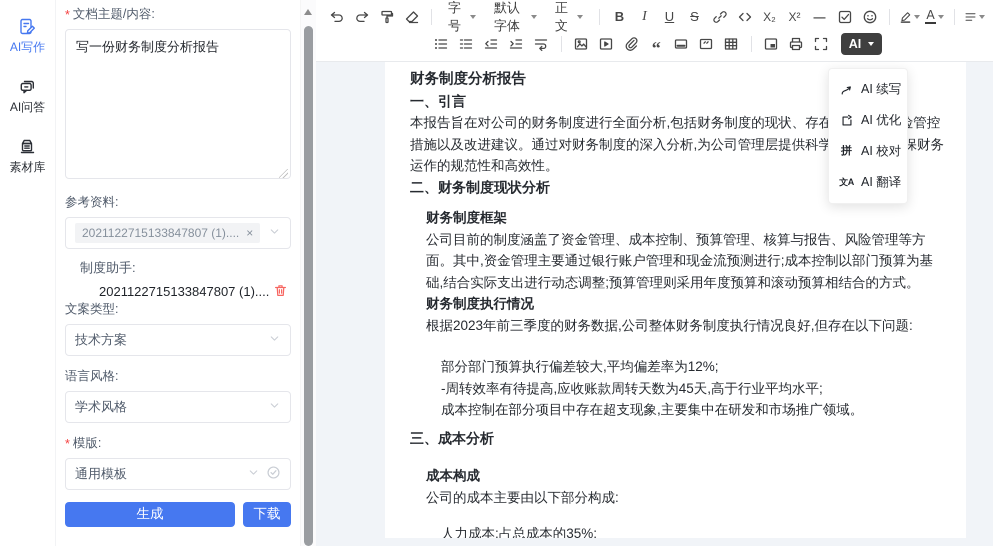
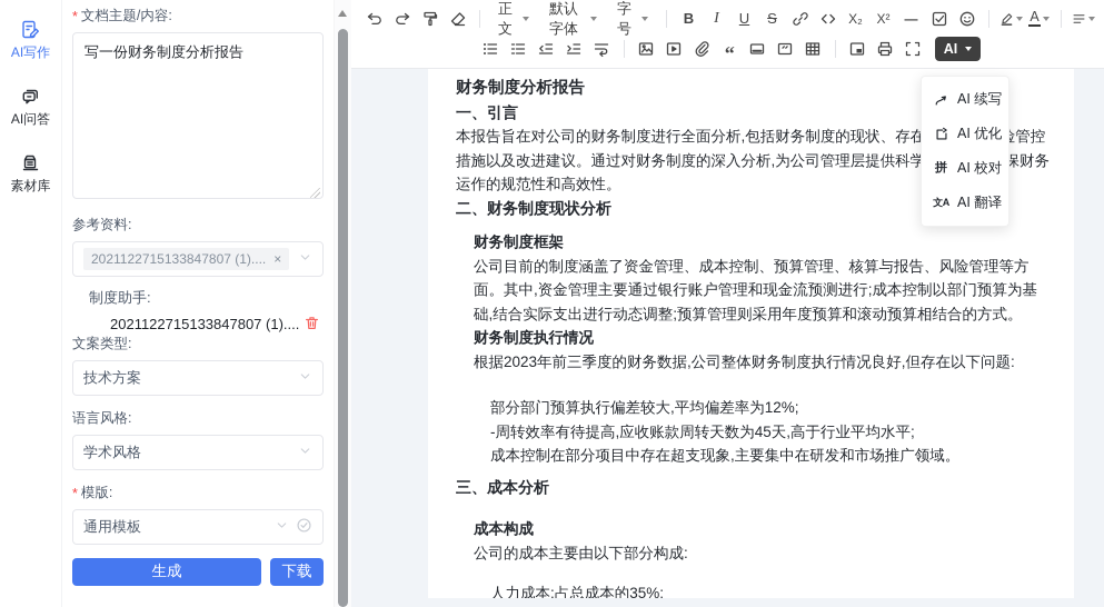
  AI写作
  AI问答
  素材库
  *
  文档主题/内容:
  写一份财务制度分析报告
  参考资料:
  2021122715133847807 (1)....
  ×
  制度助手:
  2021122715133847807 (1)....
  文案类型:
  技术方案
  语言风格:
  学术风格
  *
  模版:
  通用模板
  生成
  下载
- 字号
+ 正文
  默认字体
- 正文
+ 字号
  B
  I
  U
  S
  X₂
  X²
  —
  A
  “
  AI
  财务制度分析报告
  一、引言
  本报告旨在对公司的财务制度进行全面分析,包括财务制度的现状、存在管控措施以及改进建议。通过对财务制度的深入分析,为公司管理层提供科学保财务运作的规范性和高效性。
  二、财务制度现状分析
  财务制度框架
  公司目前的制度涵盖了资金管理、成本控制、预算管理、核算与报告、风险管理等方面。其中,资金管理主要通过银行账户管理和现金流预测进行;成本控制以部门预算为基础,结合实际支出进行动态调整;预算管理则采用年度预算和滚动预算相结合的方式。
  财务制度执行情况
  根据2023年前三季度的财务数据,公司整体财务制度执行情况良好,但存在以下问题:
  部分部门预算执行偏差较大,平均偏差率为12%;
  -周转效率有待提高,应收账款周转天数为45天,高于行业平均水平;
  成本控制在部分项目中存在超支现象,主要集中在研发和市场推广领域。
  三、成本分析
  成本构成
  公司的成本主要由以下部分构成:
  人力成本:占总成本的35%;
  AI 续写
  AI 优化
  拼
  AI 校对
  文A
  AI 翻译
